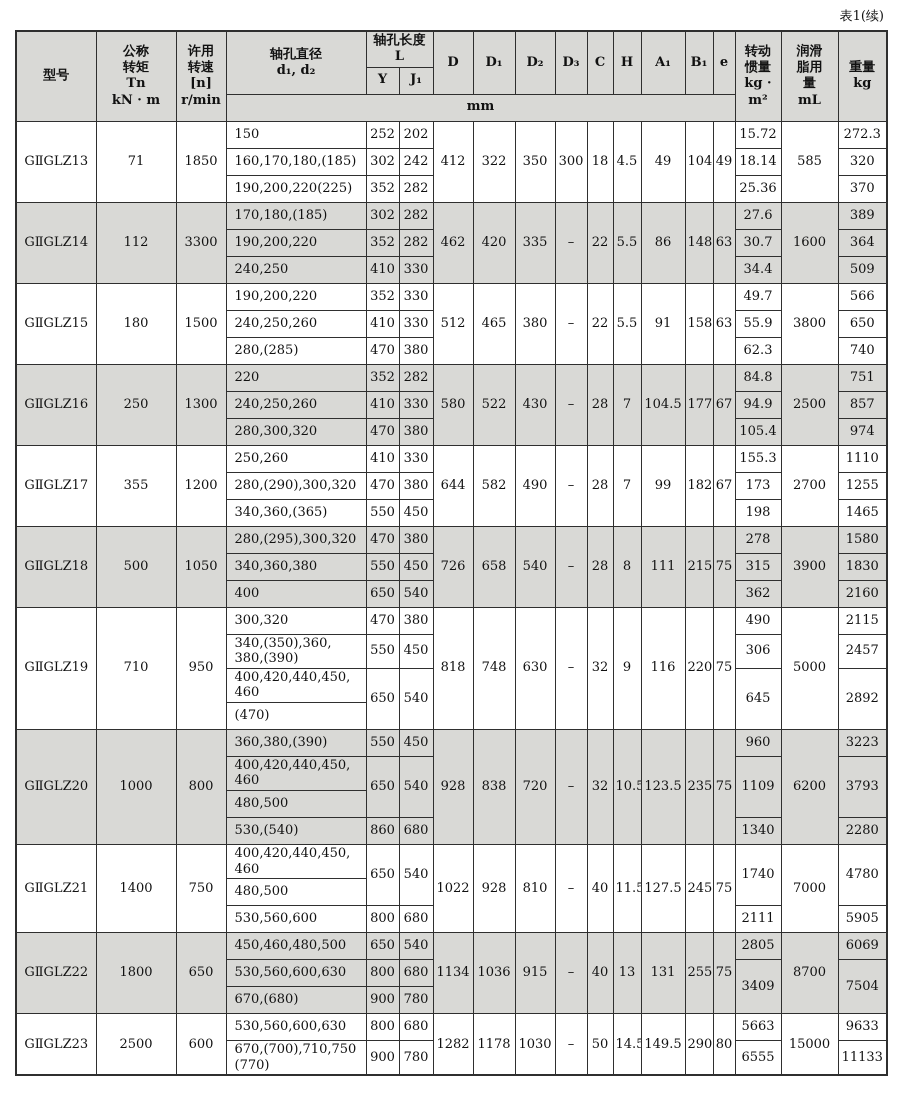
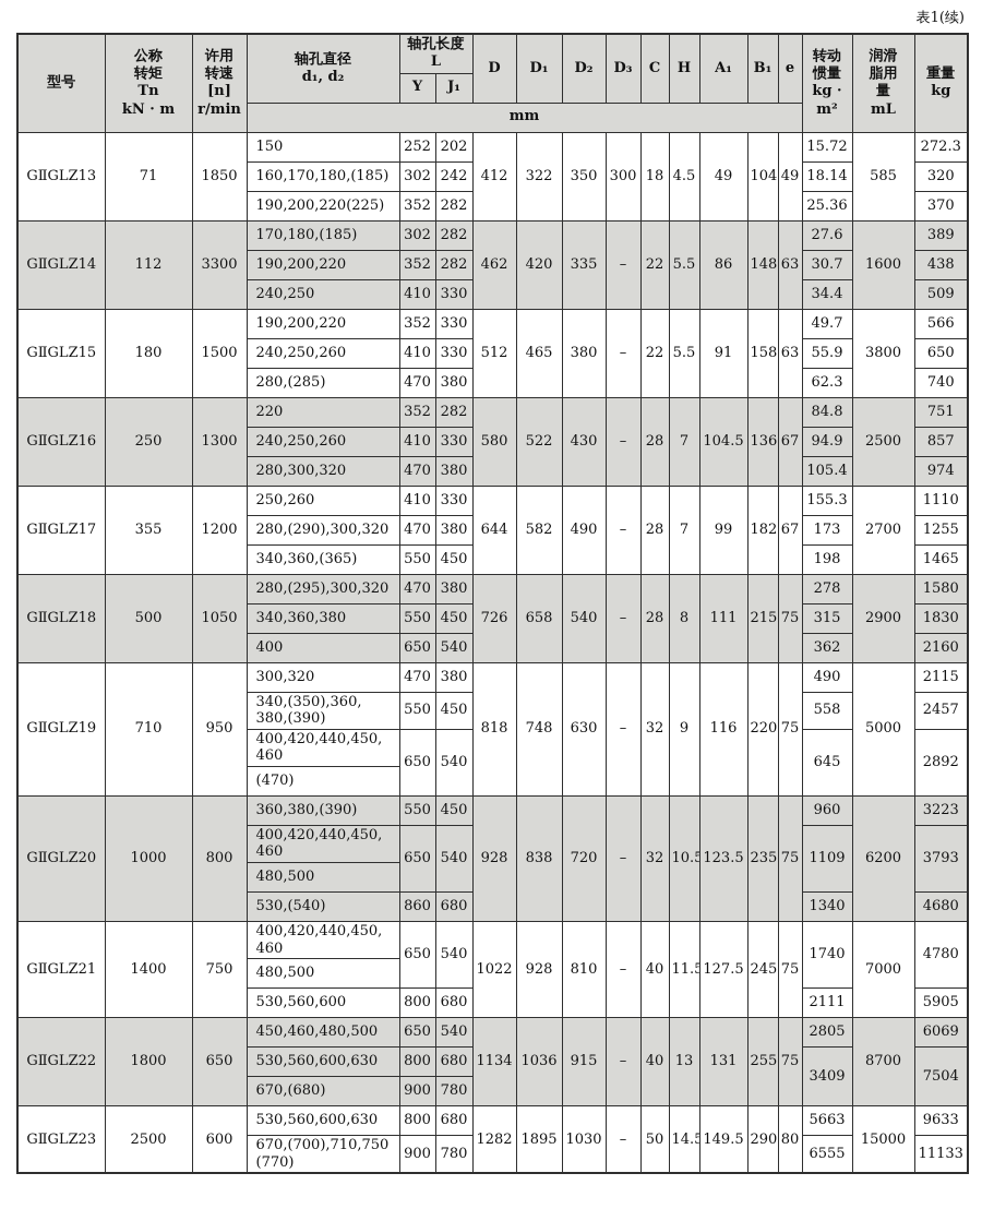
  表1(续)
  型号	公称 转矩 Tn kN · m	许用 转速 [n] r/min	轴孔直径 d₁, d₂	轴孔长度 L	D	D₁	D₂	D₃	C	H	A₁	B₁	e	转动 惯量 kg · m²	润滑 脂用 量 mL	重量 kg
  Y	J₁
  mm
  GⅡGLZ13	71	1850	150	252	202	412	322	350	300	18	4.5	49	104	49	15.72	585	272.3
  160,170,180,(185)	302	242	18.14	320
  190,200,220(225)	352	282	25.36	370
  GⅡGLZ14	112	3300	170,180,(185)	302	282	462	420	335	–	22	5.5	86	148	63	27.6	1600	389
- 190,200,220	352	282	30.7	364
+ 190,200,220	352	282	30.7	438
  240,250	410	330	34.4	509
  GⅡGLZ15	180	1500	190,200,220	352	330	512	465	380	–	22	5.5	91	158	63	49.7	3800	566
  240,250,260	410	330	55.9	650
  280,(285)	470	380	62.3	740
- GⅡGLZ16	250	1300	220	352	282	580	522	430	–	28	7	104.5	177	67	84.8	2500	751
+ GⅡGLZ16	250	1300	220	352	282	580	522	430	–	28	7	104.5	136	67	84.8	2500	751
  240,250,260	410	330	94.9	857
  280,300,320	470	380	105.4	974
  GⅡGLZ17	355	1200	250,260	410	330	644	582	490	–	28	7	99	182	67	155.3	2700	1110
  280,(290),300,320	470	380	173	1255
  340,360,(365)	550	450	198	1465
- GⅡGLZ18	500	1050	280,(295),300,320	470	380	726	658	540	–	28	8	111	215	75	278	3900	1580
+ GⅡGLZ18	500	1050	280,(295),300,320	470	380	726	658	540	–	28	8	111	215	75	278	2900	1580
  340,360,380	550	450	315	1830
  400	650	540	362	2160
  GⅡGLZ19	710	950	300,320	470	380	818	748	630	–	32	9	116	220	75	490	5000	2115
- 340,(350),360, 380,(390)	550	450	306	2457
+ 340,(350),360, 380,(390)	550	450	558	2457
  400,420,440,450, 460	650	540	645	2892
  (470)
  GⅡGLZ20	1000	800	360,380,(390)	550	450	928	838	720	–	32	10.5	123.5	235	75	960	6200	3223
  400,420,440,450, 460	650	540	1109	3793
  480,500
- 530,(540)	860	680	1340	2280
+ 530,(540)	860	680	1340	4680
  GⅡGLZ21	1400	750	400,420,440,450, 460	650	540	1022	928	810	–	40	11.5	127.5	245	75	1740	7000	4780
  480,500
  530,560,600	800	680	2111	5905
  GⅡGLZ22	1800	650	450,460,480,500	650	540	1134	1036	915	–	40	13	131	255	75	2805	8700	6069
  530,560,600,630	800	680	3409	7504
  670,(680)	900	780
- GⅡGLZ23	2500	600	530,560,600,630	800	680	1282	1178	1030	–	50	14.5	149.5	290	80	5663	15000	9633
+ GⅡGLZ23	2500	600	530,560,600,630	800	680	1282	1895	1030	–	50	14.5	149.5	290	80	5663	15000	9633
  670,(700),710,750 (770)	900	780	6555	11133
